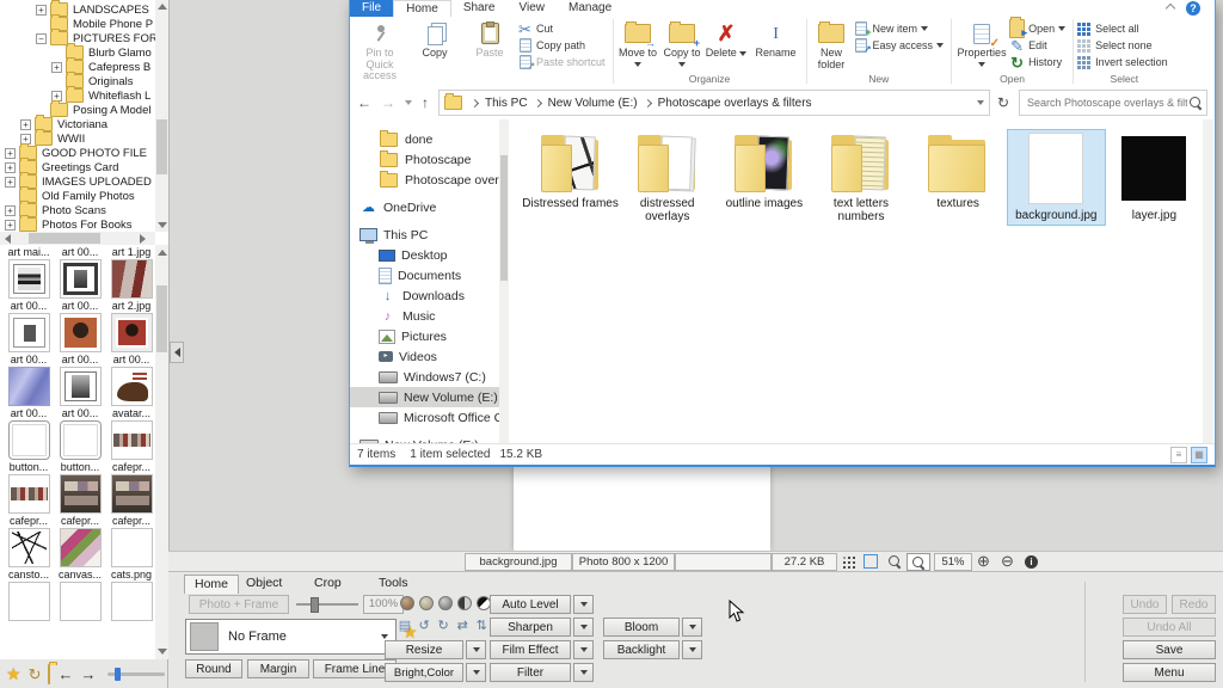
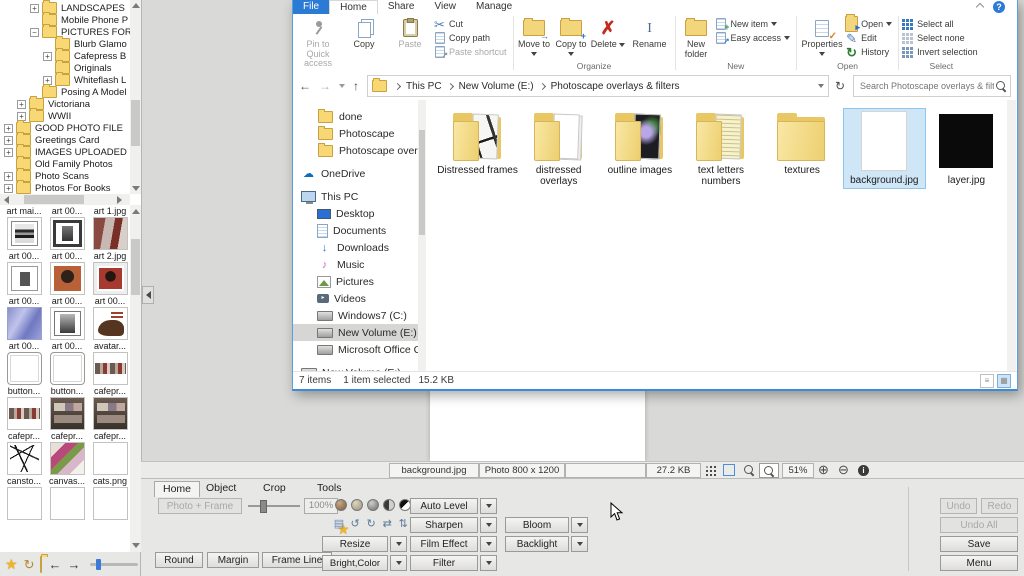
  +
  LANDSCAPES
  Mobile Phone P
  −
  PICTURES FOR
  Blurb Glamo
  +
  Cafepress B
  Originals
  +
  Whiteflash L
  Posing A Model
  +
  Victoriana
  +
  WWII
  +
  GOOD PHOTO FILE
  +
  Greetings Card
  +
  IMAGES UPLOADED
  Old Family Photos
  +
  Photo Scans
  +
  Photos For Books
  art mai...
  art 00...
  art 1.jpg
  art 00...
  art 00...
  art 2.jpg
  art 00...
  art 00...
  art 00...
  art 00...
  art 00...
  avatar...
  button...
  button...
  cafepr...
  cafepr...
  cafepr...
  cafepr...
  cansto...
  canvas...
  cats.png
  ★
  ↻
  ←
  →
  background.jpg
  Photo 800 x 1200
  27.2 KB
  51%
  ⊕
  ⊖
  i
  Home
  Object
  Crop
  Tools
  Photo + Frame
  100%
- No Frame
  ★
  Round
  Margin
  Frame Line
  ▤ ↺ ↻ ⇄ ⇅
  Resize
  Bright,Color
  Auto Level
  Sharpen
  Film Effect
  Filter
  Bloom
  Backlight
  Undo
  Redo
  Undo All
  Save
  Menu
  File
  Home
  Share
  View
  Manage
  ?
  Pin to Quick access
  Copy
  Paste
  ✂
  Cut
  Copy path
  Paste shortcut
  →
  Move to
  +
  Copy to
  ✗
  Delete
  I
  Rename
  Organize
  New folder
  +
  New item
  Easy access
  New
  ✓
  Properties
  ▸
  Open
  ✎
  Edit
  ↻
  History
  Open
  Select all
  Select none
  Invert selection
  Select
  ←
  →
  ↑
  This PC
  New Volume (E:)
  Photoscape overlays & filters
  ↻
  Search Photoscape overlays & filt
  done
  Photoscape
  Photoscape over
  ☁
  OneDrive
  This PC
  Desktop
  Documents
  ↓
  Downloads
  ♪
  Music
  Pictures
  Videos
  Windows7 (C:)
  New Volume (E:)
  Microsoft Office
  Distressed frames
  distressed overlays
  outline images
  text letters numbers
  textures
  background.jpg
  layer.jpg
  7 items
  1 item selected
  15.2 KB
  ≡
  ▦
